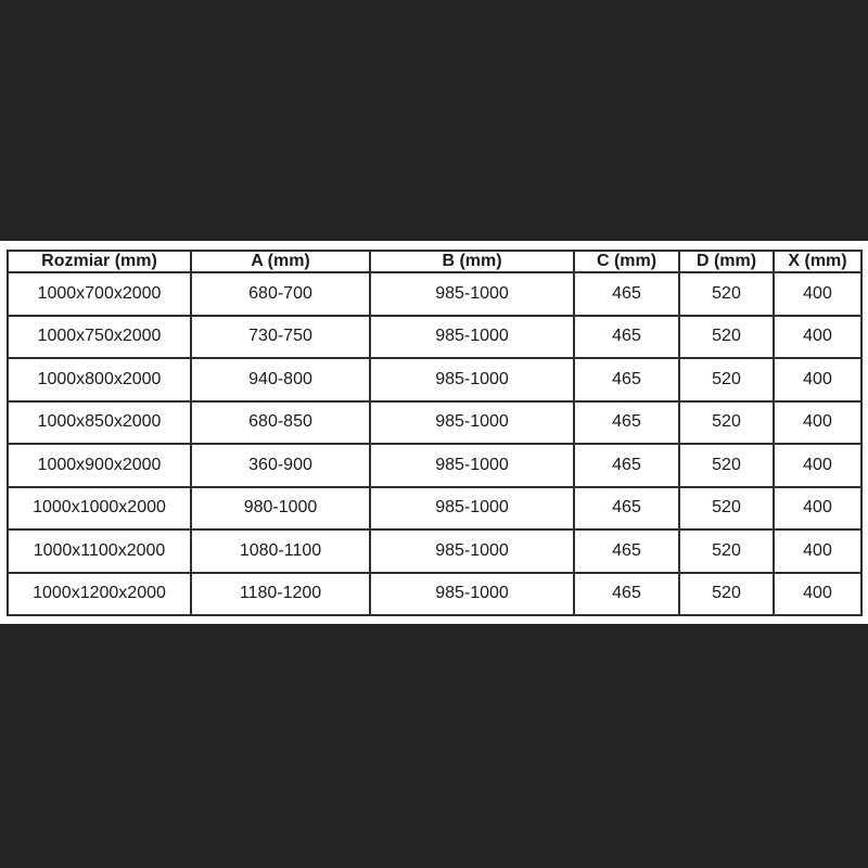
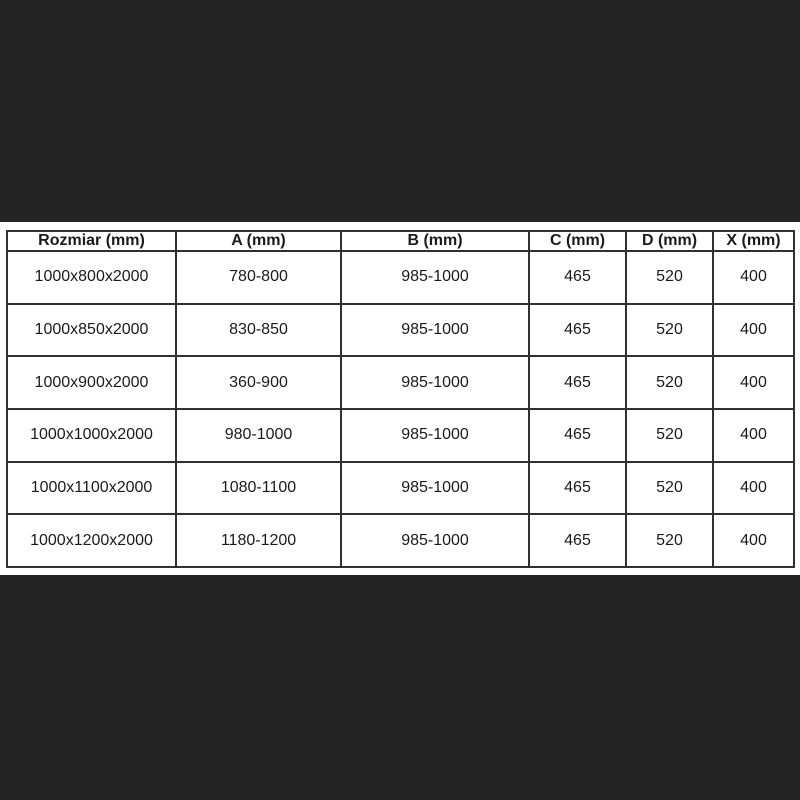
  Rozmiar (mm)	A (mm)	B (mm)	C (mm)	D (mm)	X (mm)
- 1000x700x2000	680-700	985-1000	465	520	400
- 1000x750x2000	730-750	985-1000	465	520	400
- 1000x800x2000	940-800	985-1000	465	520	400
+ 1000x800x2000	780-800	985-1000	465	520	400
- 1000x850x2000	680-850	985-1000	465	520	400
+ 1000x850x2000	830-850	985-1000	465	520	400
  1000x900x2000	360-900	985-1000	465	520	400
  1000x1000x2000	980-1000	985-1000	465	520	400
  1000x1100x2000	1080-1100	985-1000	465	520	400
  1000x1200x2000	1180-1200	985-1000	465	520	400
